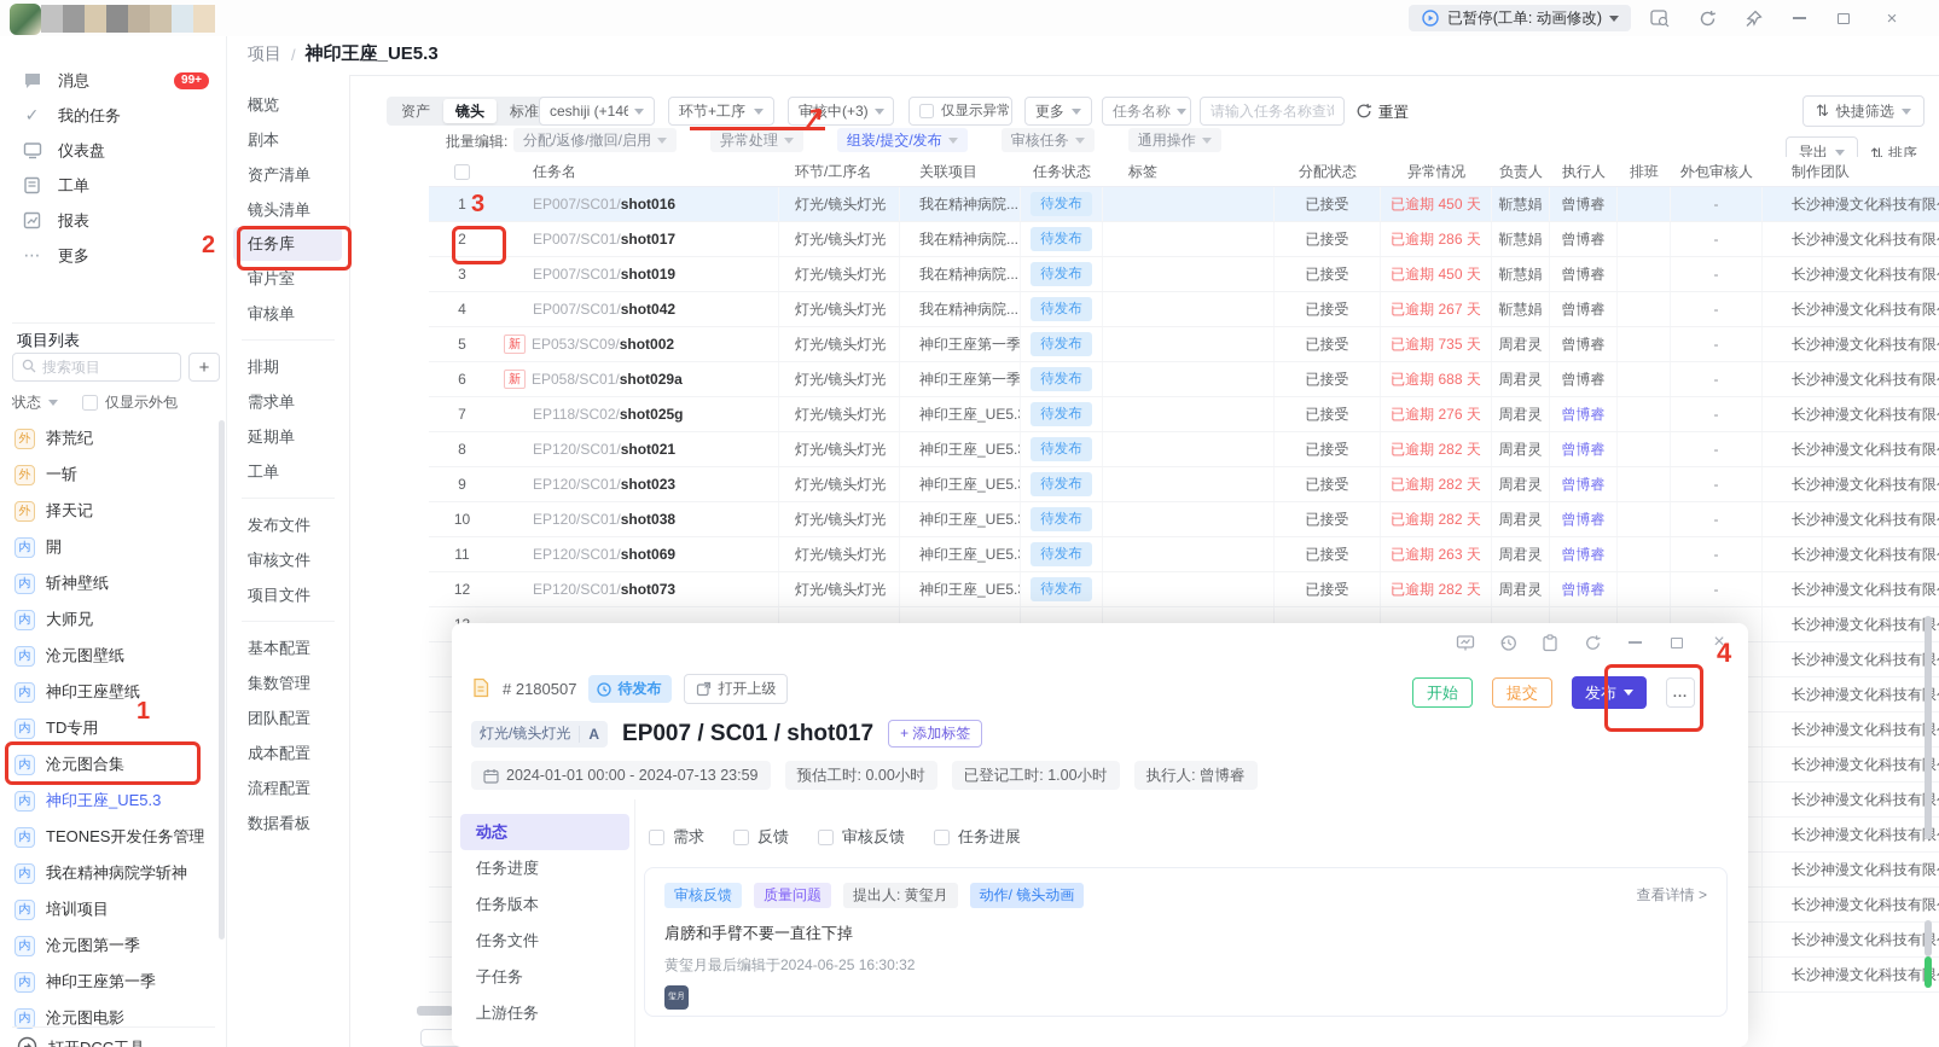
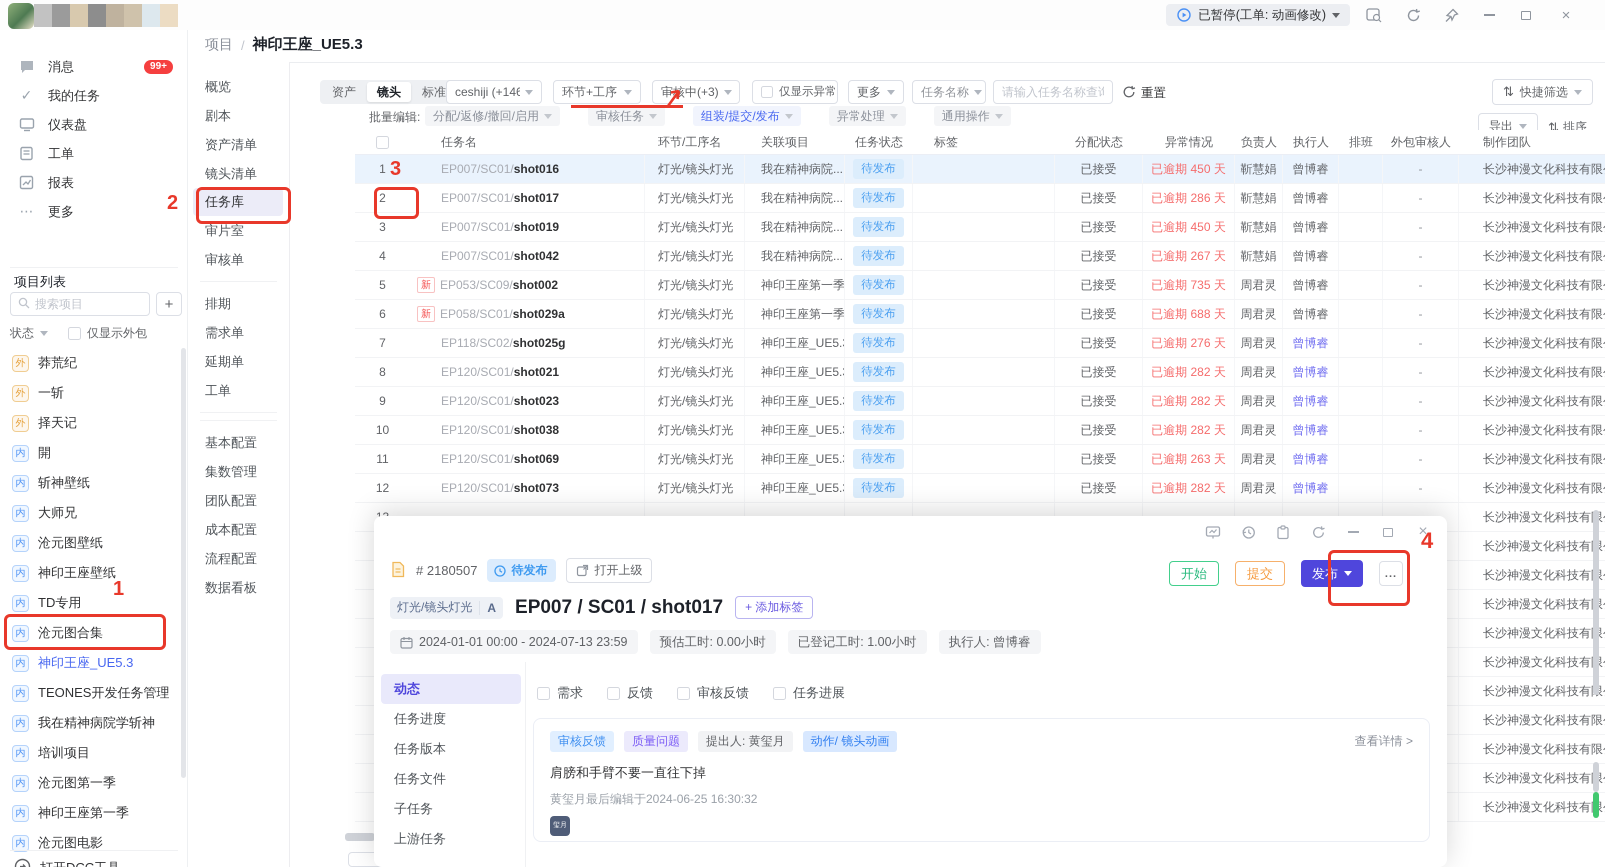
  已暂停(工单: 动画修改)
  ×
  消息
  99+
  ✓
  我的任务
  仪表盘
  工单
  报表
  ⋯
  更多
  项目列表
  搜索项目
  +
  状态
  仅显示外包
  外
  莽荒纪
  外
  一斩
  外
  择天记
  内
  開
  内
  斩神壁纸
  内
  大师兄
  内
  沧元图壁纸
  内
  神印王座壁纸
  内
  TD专用
  内
  沧元图合集
  内
  神印王座_UE5.3
  内
  TEONES开发任务管理
  内
  我在精神病院学斩神
  内
  培训项目
  内
  沧元图第一季
  内
  神印王座第一季
  内
  沧元图电影
  项目
  /
  神印王座_UE5.3
  概览
  剧本
  资产清单
  镜头清单
  任务库
  审片室
  审核单
  排期
  需求单
  延期单
  工单
- 发布文件
- 审核文件
- 项目文件
  基本配置
  集数管理
  团队配置
  成本配置
  流程配置
  数据看板
  资产
  镜头
  ceshiji (+146
  环节+工序
  审中(+3)
  仅显示异常
  更多
  任务名称
  请输入任务名称查询
  重置
  ⇅
  快捷筛选
  批量编辑:
  分配/返修/撤回/启用
- 异常处理
+ 审核任务
  组装/提交/发布
- 审核任务
+ 异常处理
  通用操作
  导出
  ⇅
  排序
  任务名
  环节/工序名
  关联项目
  任务状态
  标签
  分配状态
  异常情况
  负责人
  执行人
  排班
  外包审核人
  制作团队
  1
  EP007/SC01/
  shot016
  灯光/镜头灯光
  我在精神病院...
  待发布
  已接受
  已逾期 450 天
  靳慧娟
  曾博睿
  -
  长沙神漫文化科技有限
  2
  EP007/SC01/
  shot017
  灯光/镜头灯光
  我在精神病院...
  待发布
  已接受
  已逾期 286 天
  靳慧娟
  曾博睿
  -
  长沙神漫文化科技有限
  3
  EP007/SC01/
  shot019
  灯光/镜头灯光
  我在精神病院...
  待发布
  已接受
  已逾期 450 天
  靳慧娟
  曾博睿
  -
  长沙神漫文化科技有限
  4
  EP007/SC01/
  shot042
  灯光/镜头灯光
  我在精神病院...
  待发布
  已接受
  已逾期 267 天
  靳慧娟
  曾博睿
  -
  长沙神漫文化科技有限
  5
  新
  EP053/SC09/
  shot002
  灯光/镜头灯光
  神印王座第一季
  待发布
  已接受
  已逾期 735 天
  周君灵
  曾博睿
  -
  长沙神漫文化科技有限
  6
  新
  EP058/SC01/
  shot029a
  灯光/镜头灯光
  神印王座第一季
  待发布
  已接受
  已逾期 688 天
  周君灵
  曾博睿
  -
  长沙神漫文化科技有限
  7
  EP118/SC02/
  shot025g
  灯光/镜头灯光
  神印王座_UE5.
  待发布
  已接受
  已逾期 276 天
  周君灵
  曾博睿
  -
  长沙神漫文化科技有限
  8
  EP120/SC01/
  shot021
  灯光/镜头灯光
  神印王座_UE5.
  待发布
  已接受
  已逾期 282 天
  周君灵
  曾博睿
  -
  长沙神漫文化科技有限
  9
  EP120/SC01/
  shot023
  灯光/镜头灯光
  神印王座_UE5.
  待发布
  已接受
  已逾期 282 天
  周君灵
  曾博睿
  -
  长沙神漫文化科技有限
  10
  EP120/SC01/
  shot038
  灯光/镜头灯光
  神印王座_UE5.
  待发布
  已接受
  已逾期 282 天
  周君灵
  曾博睿
  -
  长沙神漫文化科技有限
  11
  EP120/SC01/
  shot069
  灯光/镜头灯光
  神印王座_UE5.
  待发布
  已接受
  已逾期 263 天
  周君灵
  曾博睿
  -
  长沙神漫文化科技有限
  12
  EP120/SC01/
  shot073
  灯光/镜头灯光
  神印王座_UE5.
  待发布
  已接受
  已逾期 282 天
  周君灵
  曾博睿
  -
  长沙神漫文化科技有限
  长沙神漫文化科技有
  长沙神漫文化科技有
  长沙神漫文化科技有
  长沙神漫文化科技有
  长沙神漫文化科技有
  长沙神漫文化科技有
  长沙神漫文化科技有
  长沙神漫文化科技有限
  长沙神漫文化科技有限
  长沙神漫文化科技有
  长沙神漫文化科技有
  ×
  # 2180507
  待发布
  打开上级
  开始
  提交
  发布
  ...
  灯光/镜头灯光
  A
  EP007 / SC01 / shot017
  + 添加标签
  2024-01-01 00:00 - 2024-07-13 23:59
  预估工时: 0.00小时
  已登记工时: 1.00小时
  执行人: 曾博睿
  动态
  任务进度
  任务版本
  任务文件
  子任务
  上游任务
  需求
  反馈
  审核反馈
  任务进展
  审核反馈
  质量问题
  提出人: 黄玺月
  动作/ 镜头动画
  查看详情 >
  肩膀和手臂不要一直往下掉
  黄玺月最后编辑于2024-06-25 16:30:32
  1
  2
  3
  4
